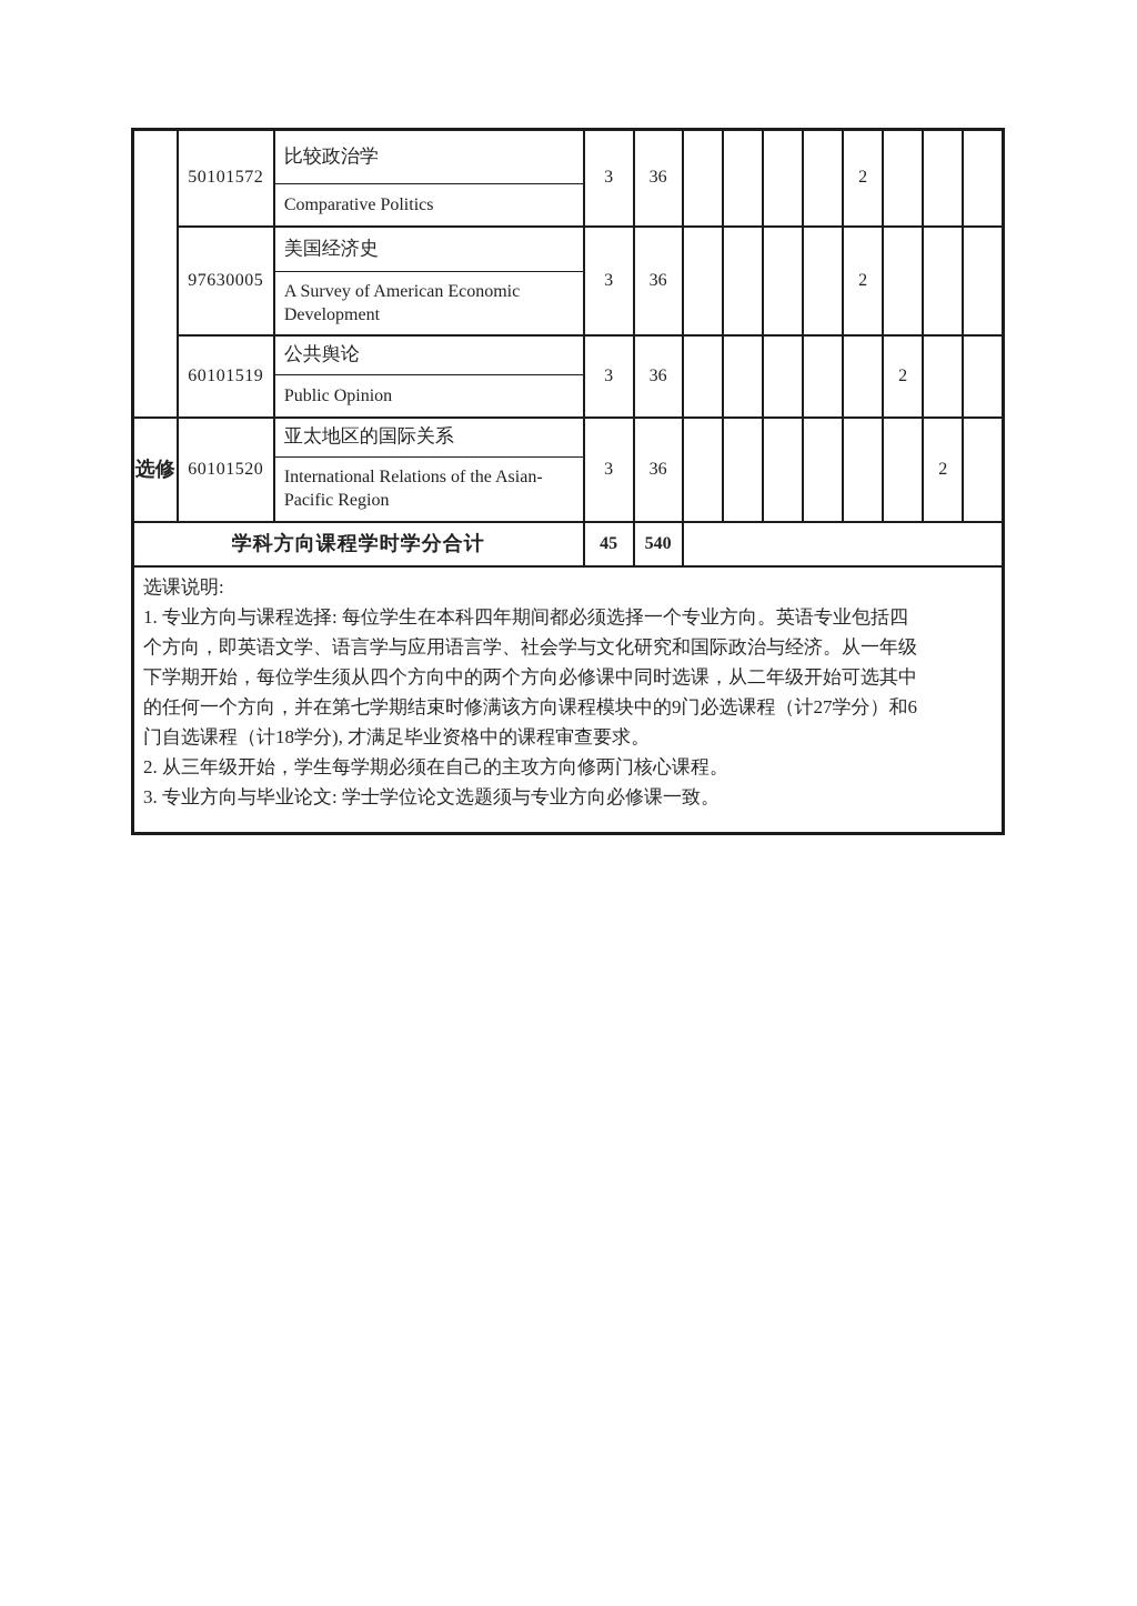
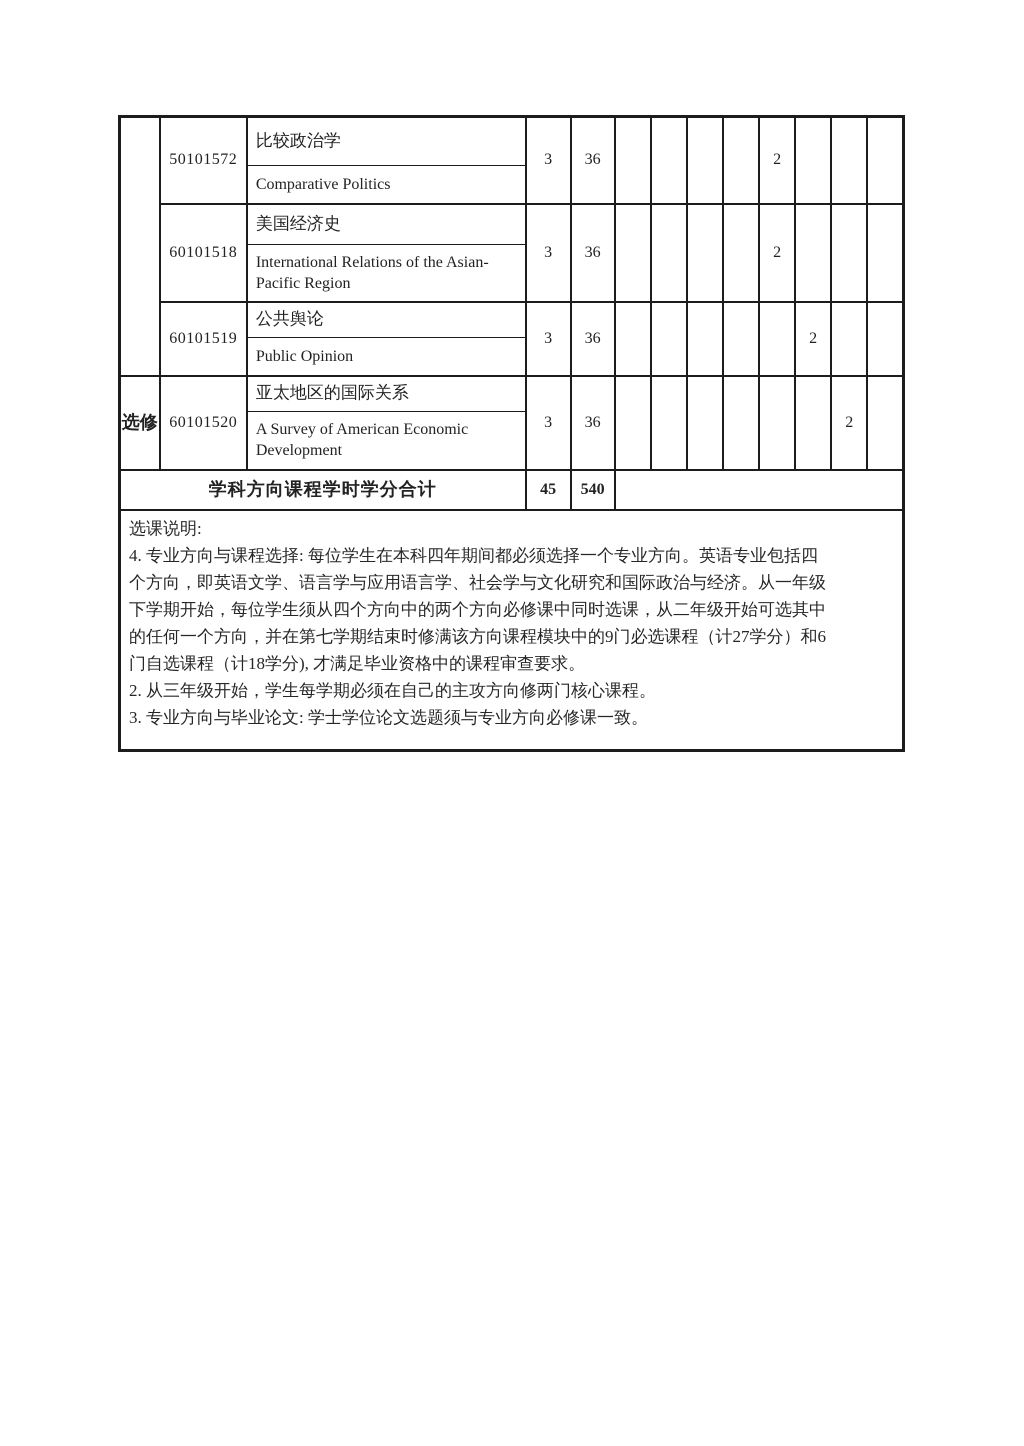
  	50101572	比较政治学	3	36					2
  Comparative Politics
- 97630005	美国经济史	3	36					2
+ 60101518	美国经济史	3	36					2
- A Survey of American Economic Development
+ International Relations of the Asian-Pacific Region
  60101519	公共舆论	3	36						2
  Public Opinion
  选修	60101520	亚太地区的国际关系	3	36							2
- International Relations of the Asian-Pacific Region
+ A Survey of American Economic Development
  学科方向课程学时学分合计	45	540
- 选课说明: 1. 专业方向与课程选择: 每位学生在本科四年期间都必须选择一个专业方向。英语专业包括四 个方向，即英语文学、语言学与应用语言学、社会学与文化研究和国际政治与经济。从一年级 下学期开始，每位学生须从四个方向中的两个方向必修课中同时选课，从二年级开始可选其中 的任何一个方向，并在第七学期结束时修满该方向课程模块中的9门必选课程（计27学分）和6 门自选课程（计18学分), 才满足毕业资格中的课程审查要求。 2. 从三年级开始，学生每学期必须在自己的主攻方向修两门核心课程。 3. 专业方向与毕业论文: 学士学位论文选题须与专业方向必修课一致。
+ 选课说明: 4. 专业方向与课程选择: 每位学生在本科四年期间都必须选择一个专业方向。英语专业包括四 个方向，即英语文学、语言学与应用语言学、社会学与文化研究和国际政治与经济。从一年级 下学期开始，每位学生须从四个方向中的两个方向必修课中同时选课，从二年级开始可选其中 的任何一个方向，并在第七学期结束时修满该方向课程模块中的9门必选课程（计27学分）和6 门自选课程（计18学分), 才满足毕业资格中的课程审查要求。 2. 从三年级开始，学生每学期必须在自己的主攻方向修两门核心课程。 3. 专业方向与毕业论文: 学士学位论文选题须与专业方向必修课一致。
